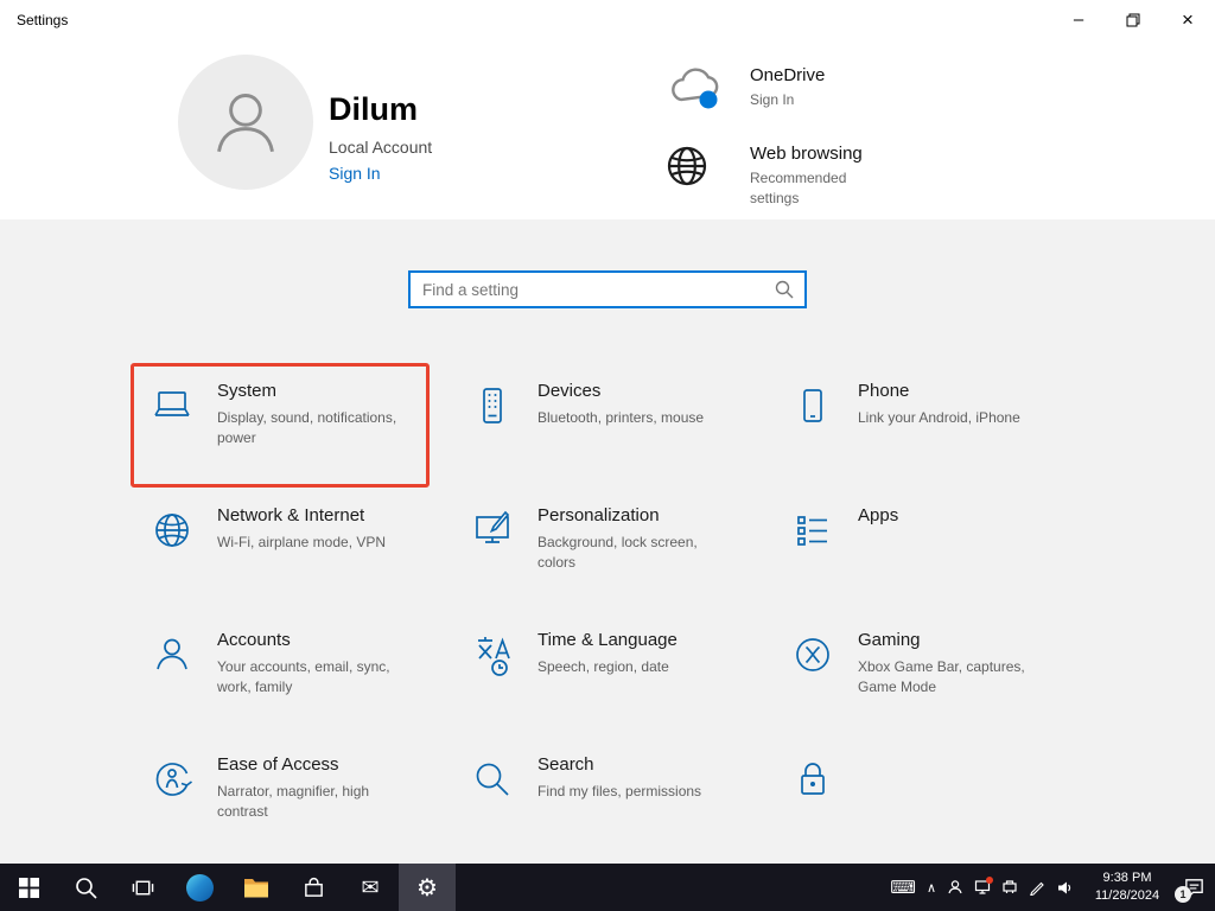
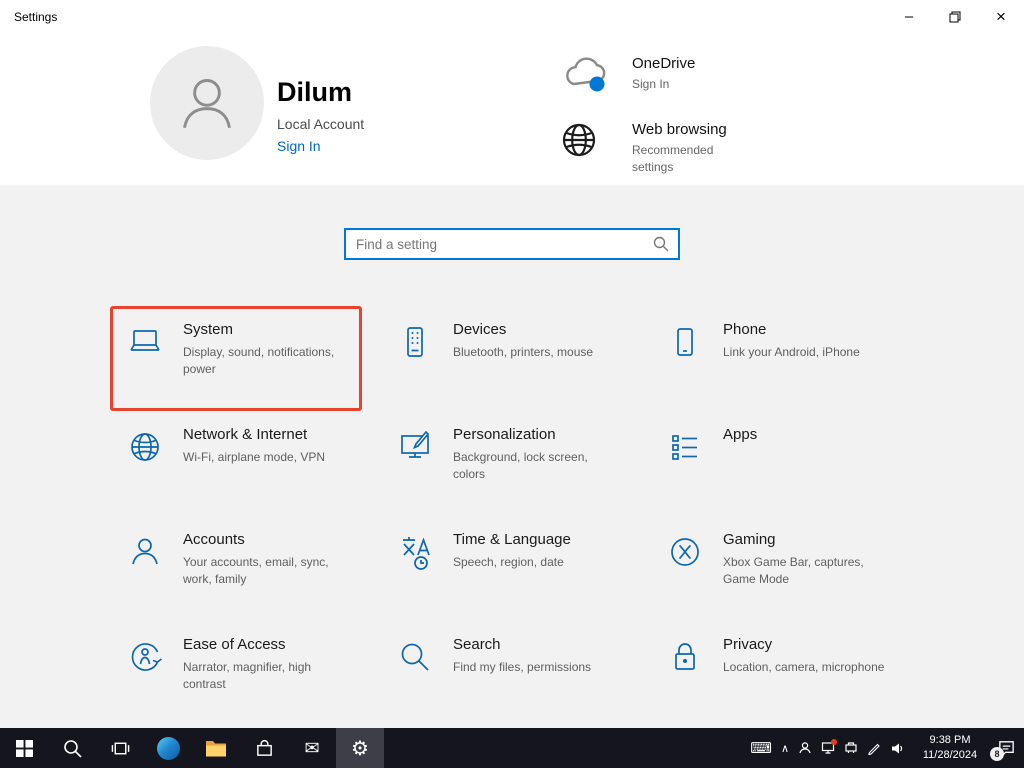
  Settings
  –
  ×
  Dilum
  Local Account
  Sign In
  OneDrive
  Sign In
  Web browsing
  Recommended settings
  Find a setting
  System
  Display, sound, notifications, power
  Devices
  Bluetooth, printers, mouse
  Phone
  Link your Android, iPhone
  Network & Internet
  Wi-Fi, airplane mode, VPN
  Personalization
  Background, lock screen, colors
  Apps
  Accounts
  Your accounts, email, sync, work, family
  Time & Language
  Speech, region, date
  Gaming
  Xbox Game Bar, captures, Game Mode
  Ease of Access
  Narrator, magnifier, high contrast
  Search
  Find my files, permissions
+ Privacy
+ Location, camera, microphone
  ✉
  ⚙
  ⌨
  ∧
  9:38 PM
  11/28/2024
- 1
+ 8
